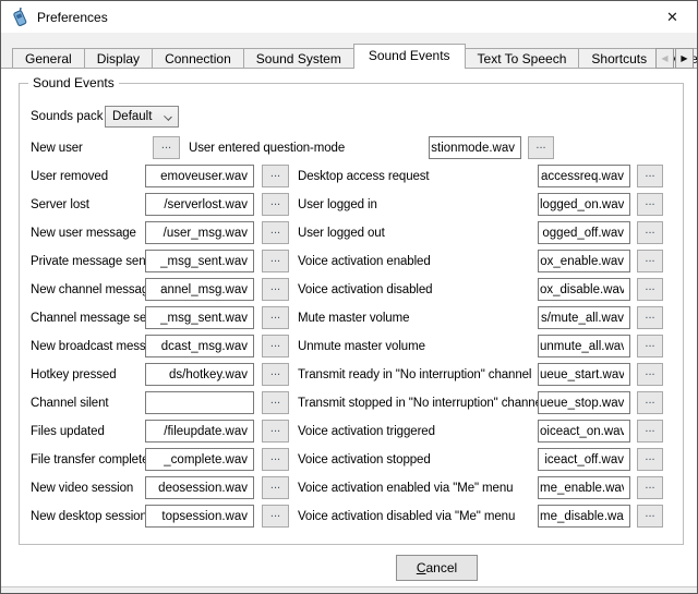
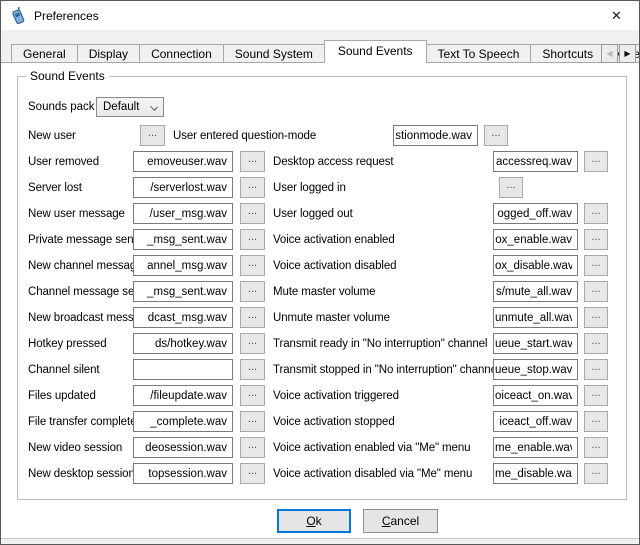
  Preferences
  ✕
  General
  Display
  Connection
  Sound System
  Sound Events
  Text To Speech
  Shortcuts
  ◀
  ▶
  Sound Events
  Sounds pack
  Default
  New user
  ...
  User entered question-mode
  stionmode.wav
  ...
  User removed
  emoveuser.wav
  ...
  Desktop access request
  accessreq.wav
  ...
  Server lost
  /serverlost.wav
  ...
  User logged in
- logged_on.wav
  ...
  New user message
  /user_msg.wav
  ...
  User logged out
  ogged_off.wav
  ...
  Private message sen
  _msg_sent.wav
  ...
  Voice activation enabled
  ox_enable.wav
  ...
  New channel messa
  annel_msg.wav
  ...
  Voice activation disabled
  ox_disable.wav
  ...
  Channel message se
  _msg_sent.wav
  ...
  Mute master volume
  s/mute_all.wav
  ...
  New broadcast mess
  dcast_msg.wav
  ...
  Unmute master volume
  unmute_all.wa
  ...
  Hotkey pressed
  ds/hotkey.wav
  ...
  Transmit ready in "No interruption" channel
  ueue_start.wav
  ...
  Channel silent
  ...
  Transmit stopped in "No interruption" chann
  ueue_stop.wav
  ...
  Files updated
  /fileupdate.wav
  ...
  Voice activation triggered
  oiceact_on.wav
  ...
  File transfer complet
  _complete.wav
  ...
  Voice activation stopped
  iceact_off.wav
  ...
  New video session
  deosession.wav
  ...
  Voice activation enabled via "Me" menu
  me_enable.wa
  ...
  New desktop session
  topsession.wav
  ...
  Voice activation disabled via "Me" menu
  me_disable.wa
  ...
+ Ok
  Cancel
